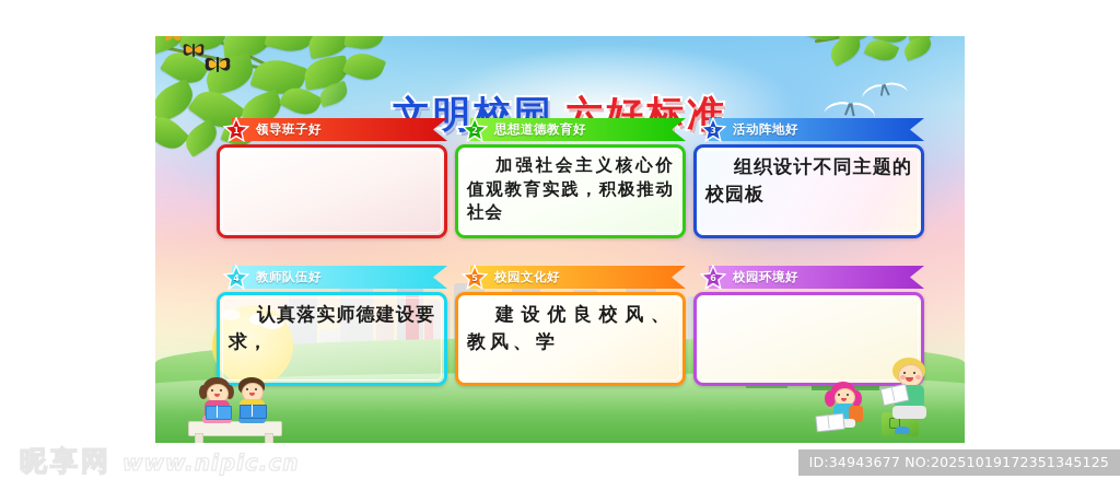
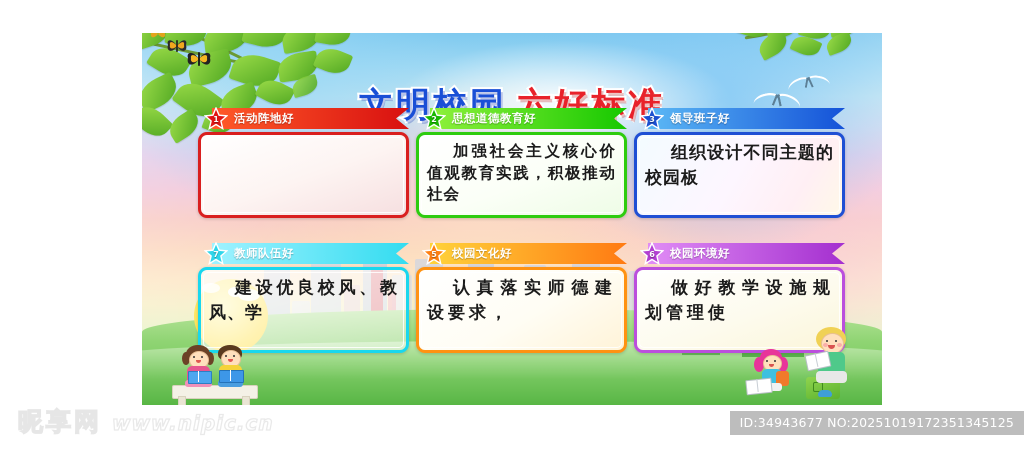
  文明校园 六好标准
  1
- 领导班子好
+ 活动阵地好
  2
  思想道德教育好
  加强社会主义核心价值观教育实践，积极推动社会
  3
- 活动阵地好
+ 领导班子好
  组织设计不同主题的校园板
- 4
+ 7
  教师队伍好
- 认真落实师德建设要求，
+ 建设优良校风、教风、学
  5
  校园文化好
- 建设优良校风、教风、学
+ 认真落实师德建设要求，
  6
  校园环境好
+ 做好教学设施规划管理使
  昵享网
  ID:34943677 NO:20251019172351345125
